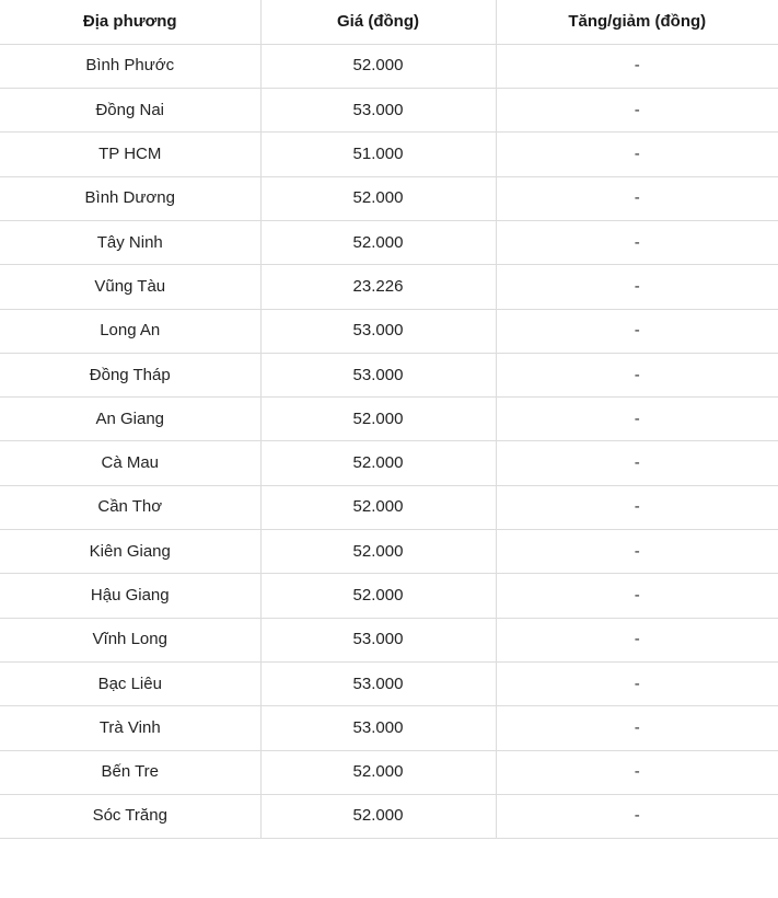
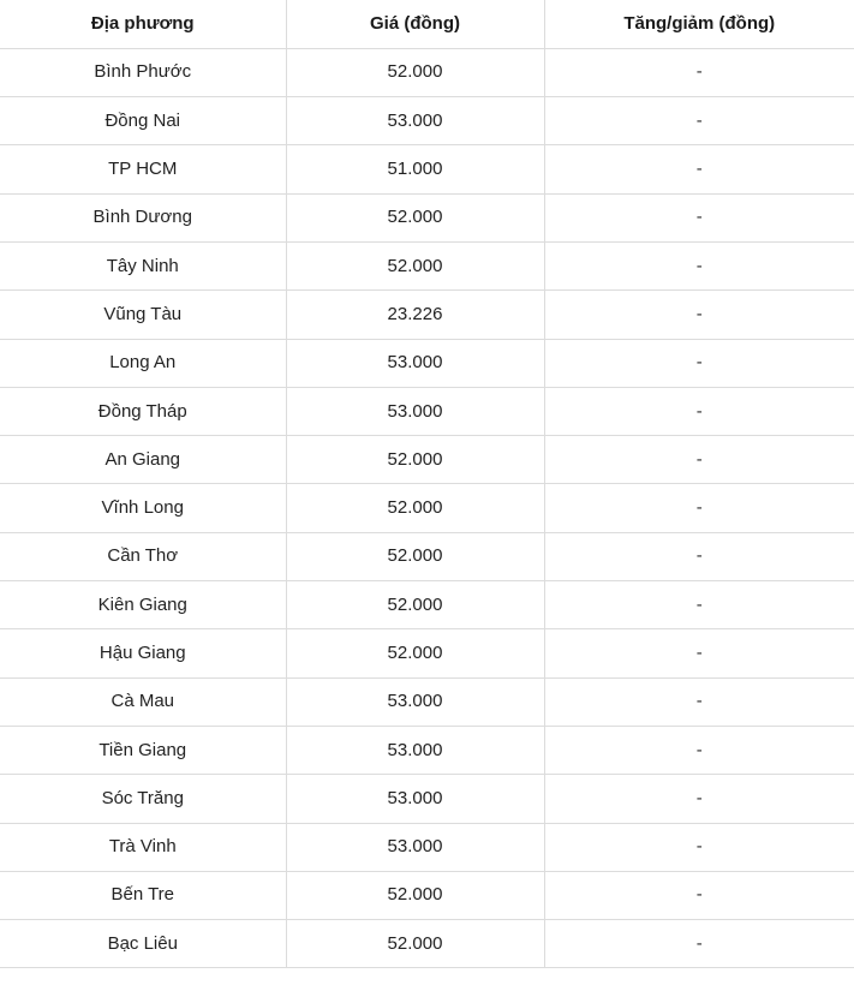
  Địa phương	Giá (đồng)	Tăng/giảm (đồng)
  Bình Phước	52.000	-
  Đồng Nai	53.000	-
  TP HCM	51.000	-
  Bình Dương	52.000	-
  Tây Ninh	52.000	-
  Vũng Tàu	23.226	-
  Long An	53.000	-
  Đồng Tháp	53.000	-
  An Giang	52.000	-
- Cà Mau	52.000	-
+ Vĩnh Long	52.000	-
  Cần Thơ	52.000	-
  Kiên Giang	52.000	-
  Hậu Giang	52.000	-
- Vĩnh Long	53.000	-
+ Cà Mau	53.000	-
+ Tiền Giang	53.000	-
- Bạc Liêu	53.000	-
+ Sóc Trăng	53.000	-
  Trà Vinh	53.000	-
  Bến Tre	52.000	-
- Sóc Trăng	52.000	-
+ Bạc Liêu	52.000	-
